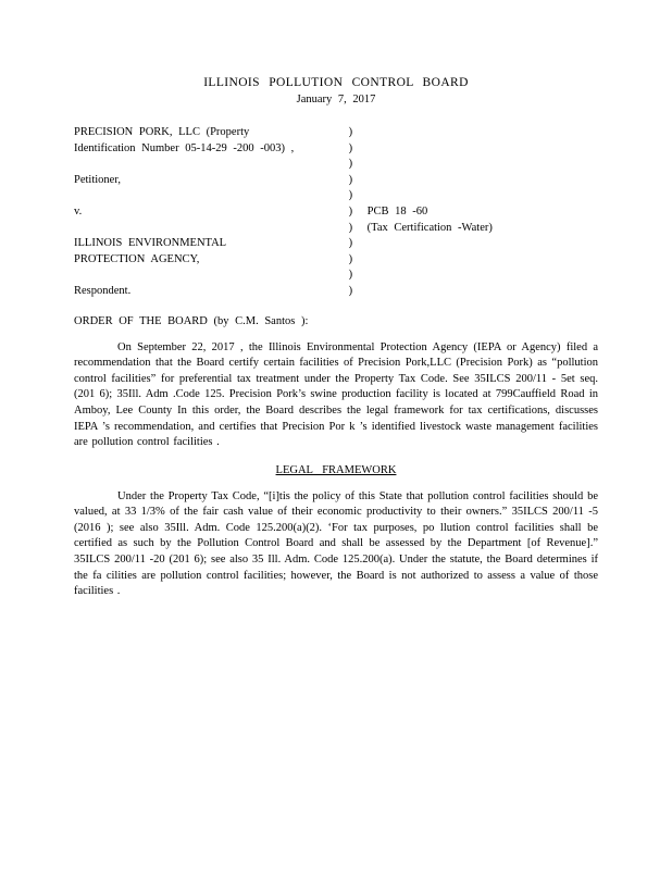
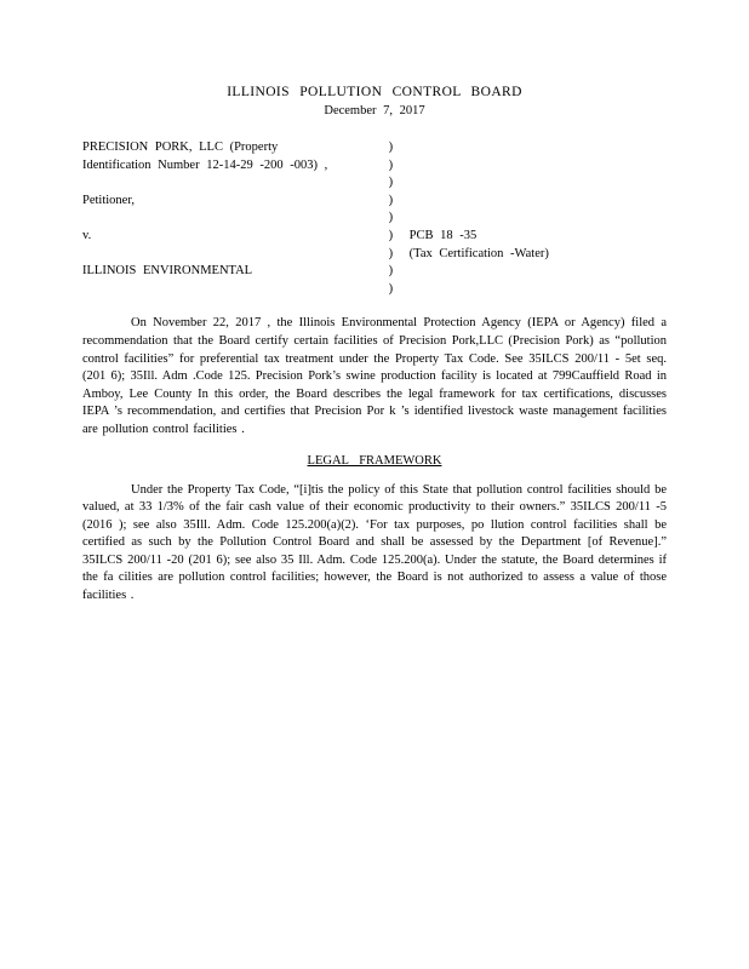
  ILLINOIS POLLUTION CONTROL BOARD
- January 7, 2017
+ December 7, 2017
  PRECISION PORK, LLC (Property	)
- Identification Number 05-14-29 -200 -003) ,	)
+ Identification Number 12-14-29 -200 -003) ,	)
  	)
  Petitioner,	)
  	)
- v.	)	PCB 18 -60
+ v.	)	PCB 18 -35
  	)	(Tax Certification -Water)
  ILLINOIS ENVIRONMENTAL	)
- PROTECTION AGENCY,	)
  	)
- Respondent.	)
- ORDER OF THE BOARD (by C.M. Santos ):
- On September 22, 2017 , the Illinois Environmental Protection Agency (IEPA or Agency) filed a recommendation that the Board certify certain facilities of Precision Pork,LLC (Precision Pork) as “pollution control facilities” for preferential tax treatment under the Property Tax Code. See 35ILCS 200/11 - 5et seq. (201 6); 35Ill. Adm .Code 125. Precision Pork’s swine production facility is located at 799Cauffield Road in Amboy, Lee County In this order, the Board describes the legal framework for tax certifications, discusses IEPA ’s recommendation, and certifies that Precision Por k ’s identified livestock waste management facilities are pollution control facilities .
+ On November 22, 2017 , the Illinois Environmental Protection Agency (IEPA or Agency) filed a recommendation that the Board certify certain facilities of Precision Pork,LLC (Precision Pork) as “pollution control facilities” for preferential tax treatment under the Property Tax Code. See 35ILCS 200/11 - 5et seq. (201 6); 35Ill. Adm .Code 125. Precision Pork’s swine production facility is located at 799Cauffield Road in Amboy, Lee County In this order, the Board describes the legal framework for tax certifications, discusses IEPA ’s recommendation, and certifies that Precision Por k ’s identified livestock waste management facilities are pollution control facilities .
  LEGAL FRAMEWORK
  Under the Property Tax Code, “[i]tis the policy of this State that pollution control facilities should be valued, at 33 1/3% of the fair cash value of their economic productivity to their owners.” 35ILCS 200/11 -5 (2016 ); see also 35Ill. Adm. Code 125.200(a)(2). ‘For tax purposes, po llution control facilities shall be certified as such by the Pollution Control Board and shall be assessed by the Department [of Revenue].” 35ILCS 200/11 -20 (201 6); see also 35 Ill. Adm. Code 125.200(a). Under the statute, the Board determines if the fa cilities are pollution control facilities; however, the Board is not authorized to assess a value of those facilities .
